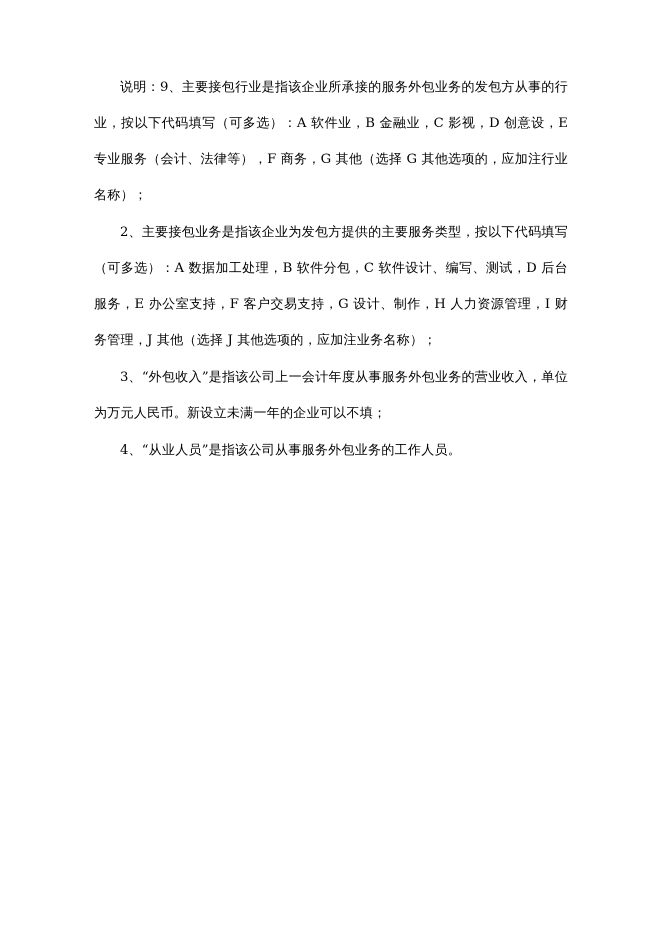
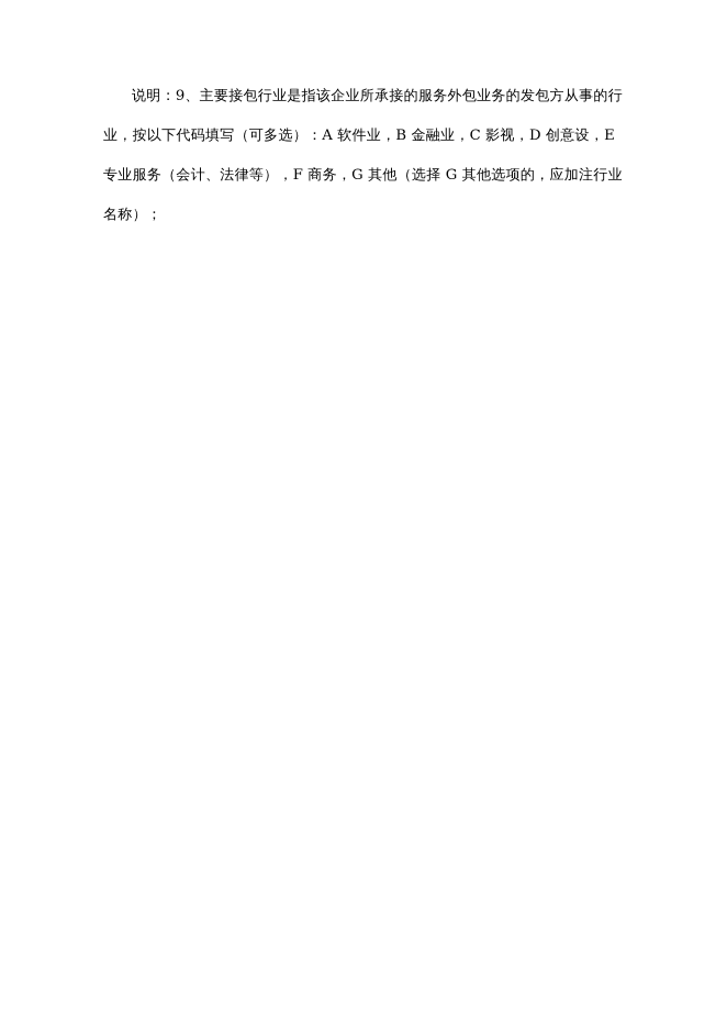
  说明：9、主要接包行业是指该企业所承接的服务外包业务的发包方从事的行业，按以下代码填写（可多选）：A 软件业，B 金融业，C 影视，D 创意设，E 专业服务（会计、法律等），F 商务，G 其他（选择 G 其他选项的，应加注行业名称）；
- 2、主要接包业务是指该企业为发包方提供的主要服务类型，按以下代码填写（可多选）：A 数据加工处理，B 软件分包，C 软件设计、编写、测试，D 后台服务，E 办公室支持，F 客户交易支持，G 设计、制作，H 人力资源管理，I 财务管理，J 其他（选择 J 其他选项的，应加注业务名称）；
- 3、“外包收入”是指该公司上一会计年度从事服务外包业务的营业收入，单位为万元人民币。新设立未满一年的企业可以不填；
- 4、“从业人员”是指该公司从事服务外包业务的工作人员。
